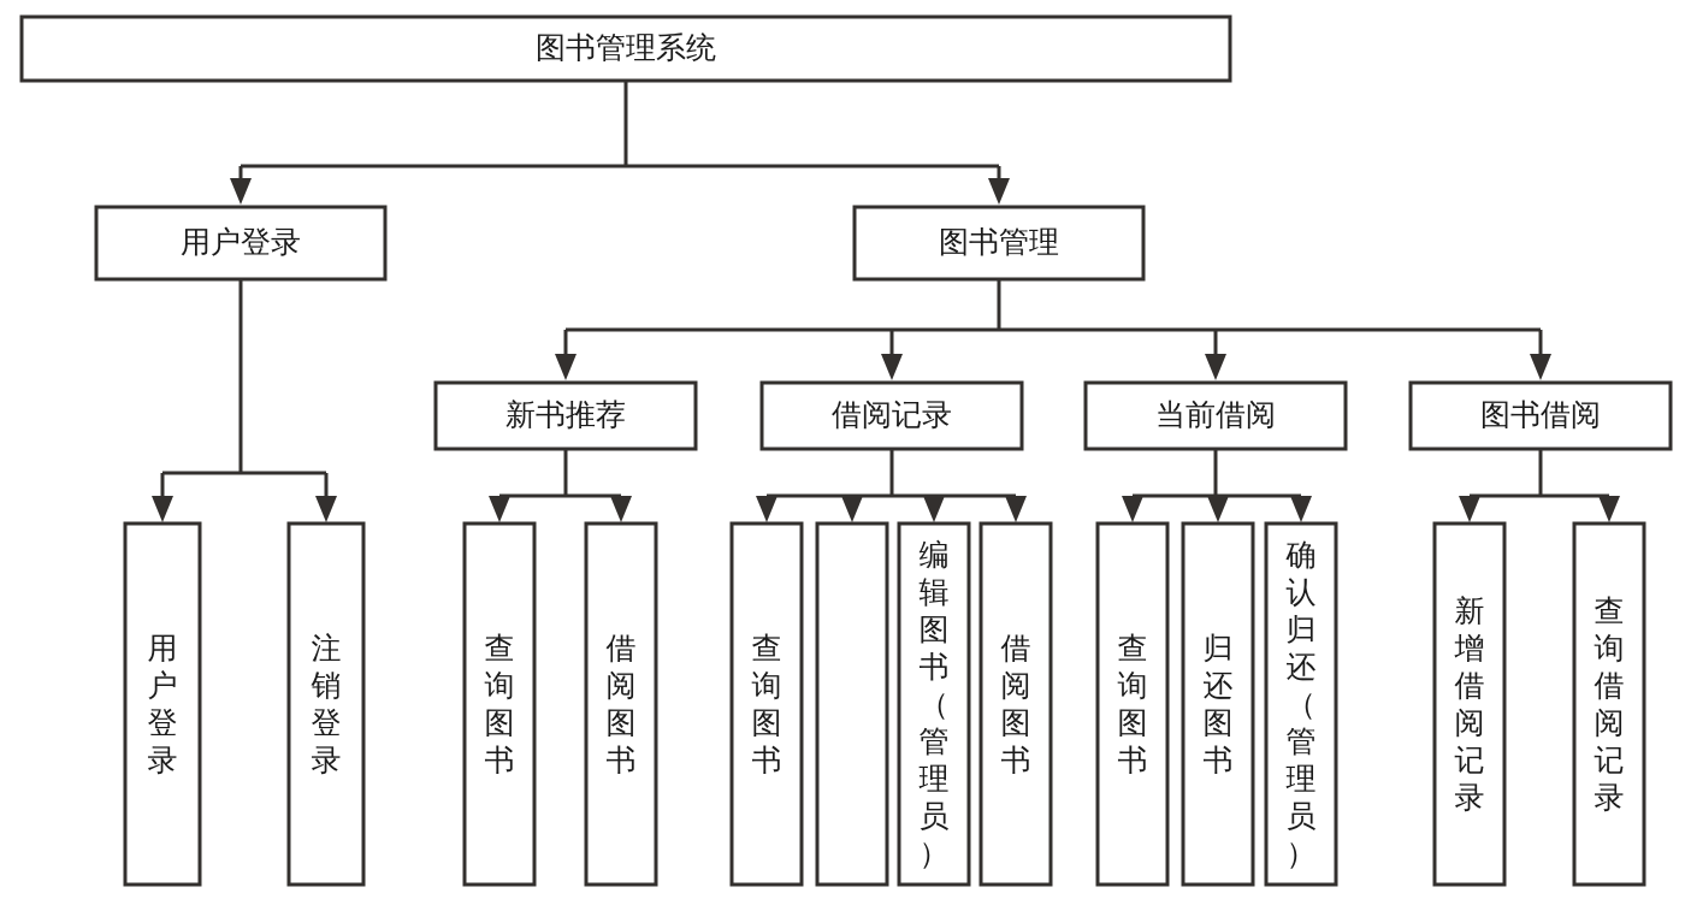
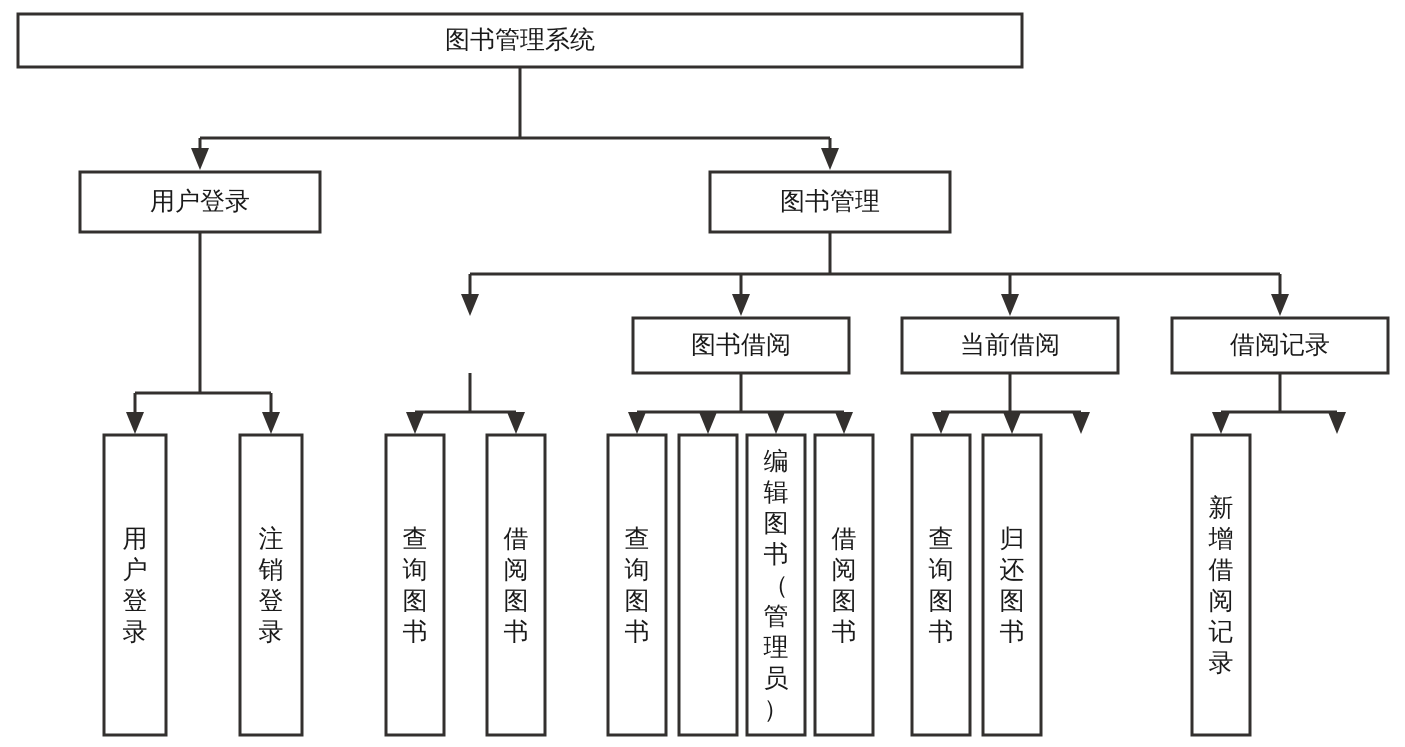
  图书管理系统
  用户登录
  图书管理
- 新书推荐
- 借阅记录
+ 图书借阅
  当前借阅
- 图书借阅
+ 借阅记录
  用户登录
  注销登录
  查询图书
  借阅图书
  查询图书
  编辑图书（管理员）
  借阅图书
  查询图书
  归还图书
- 确认归还（管理员）
  新增借阅记录
- 查询借阅记录
